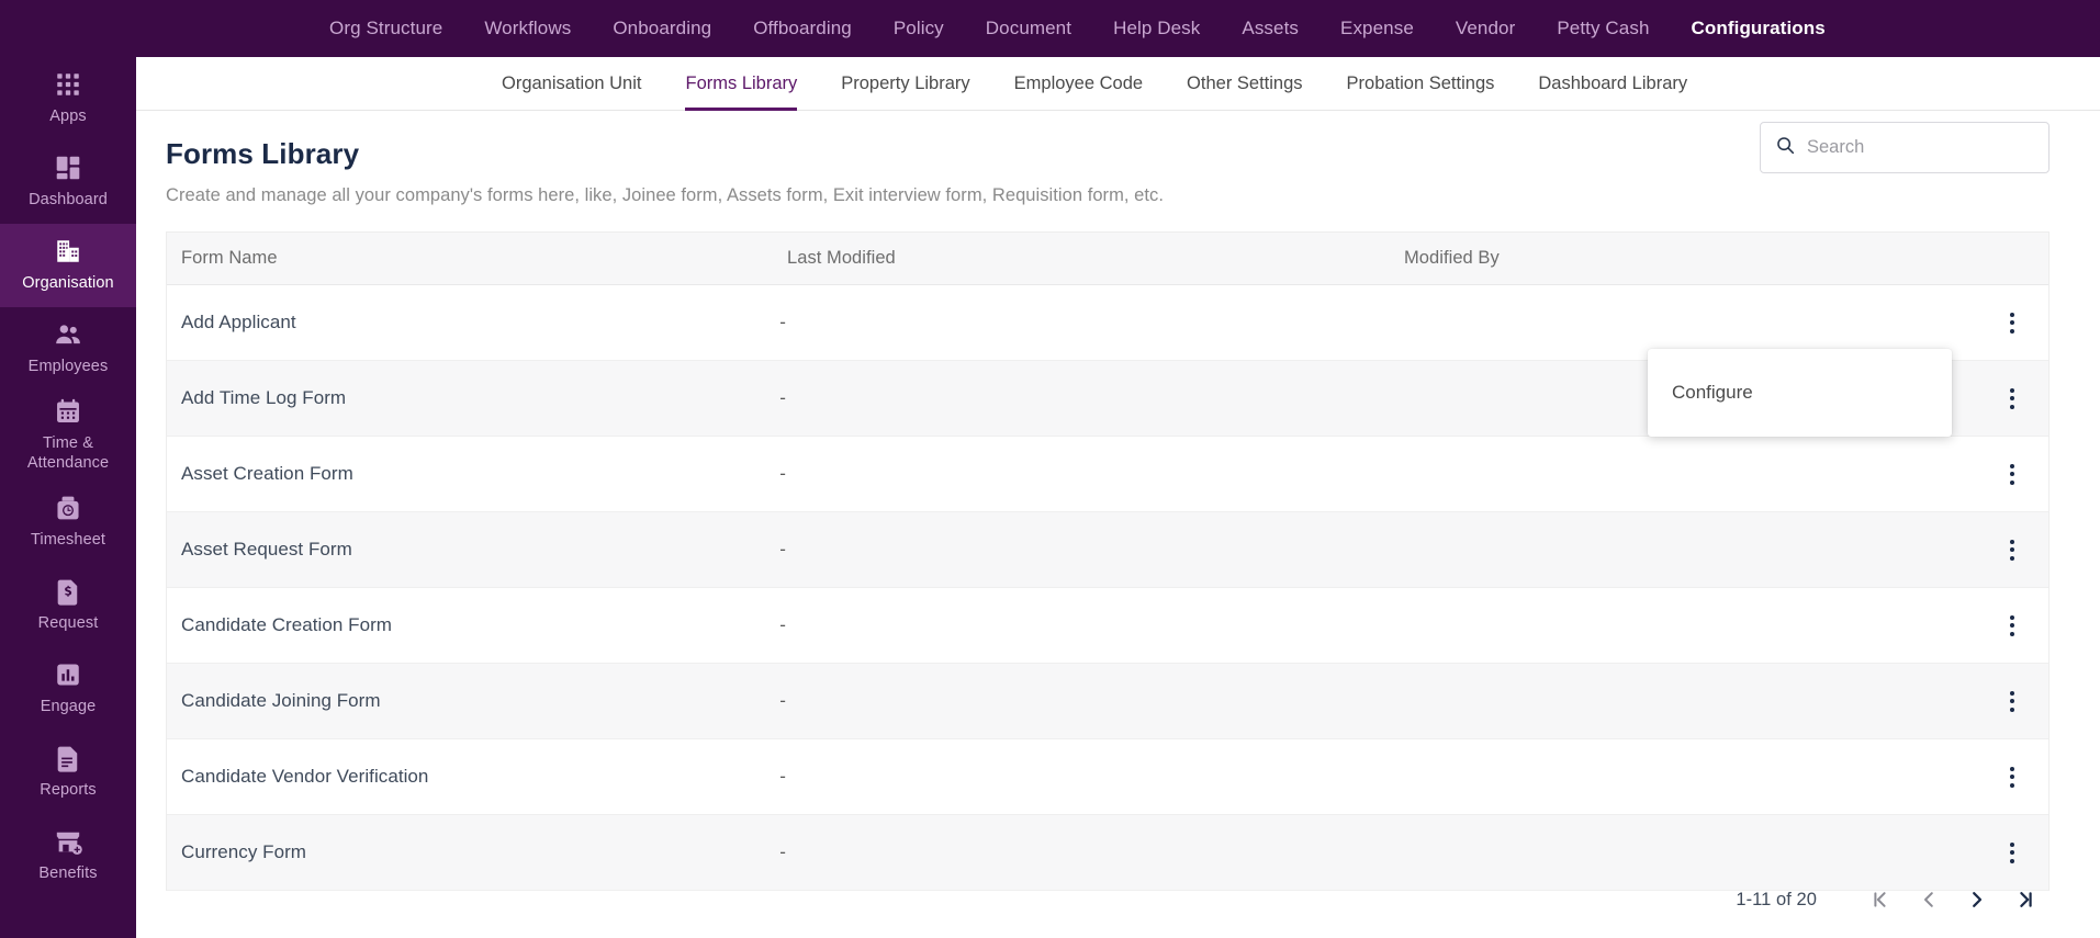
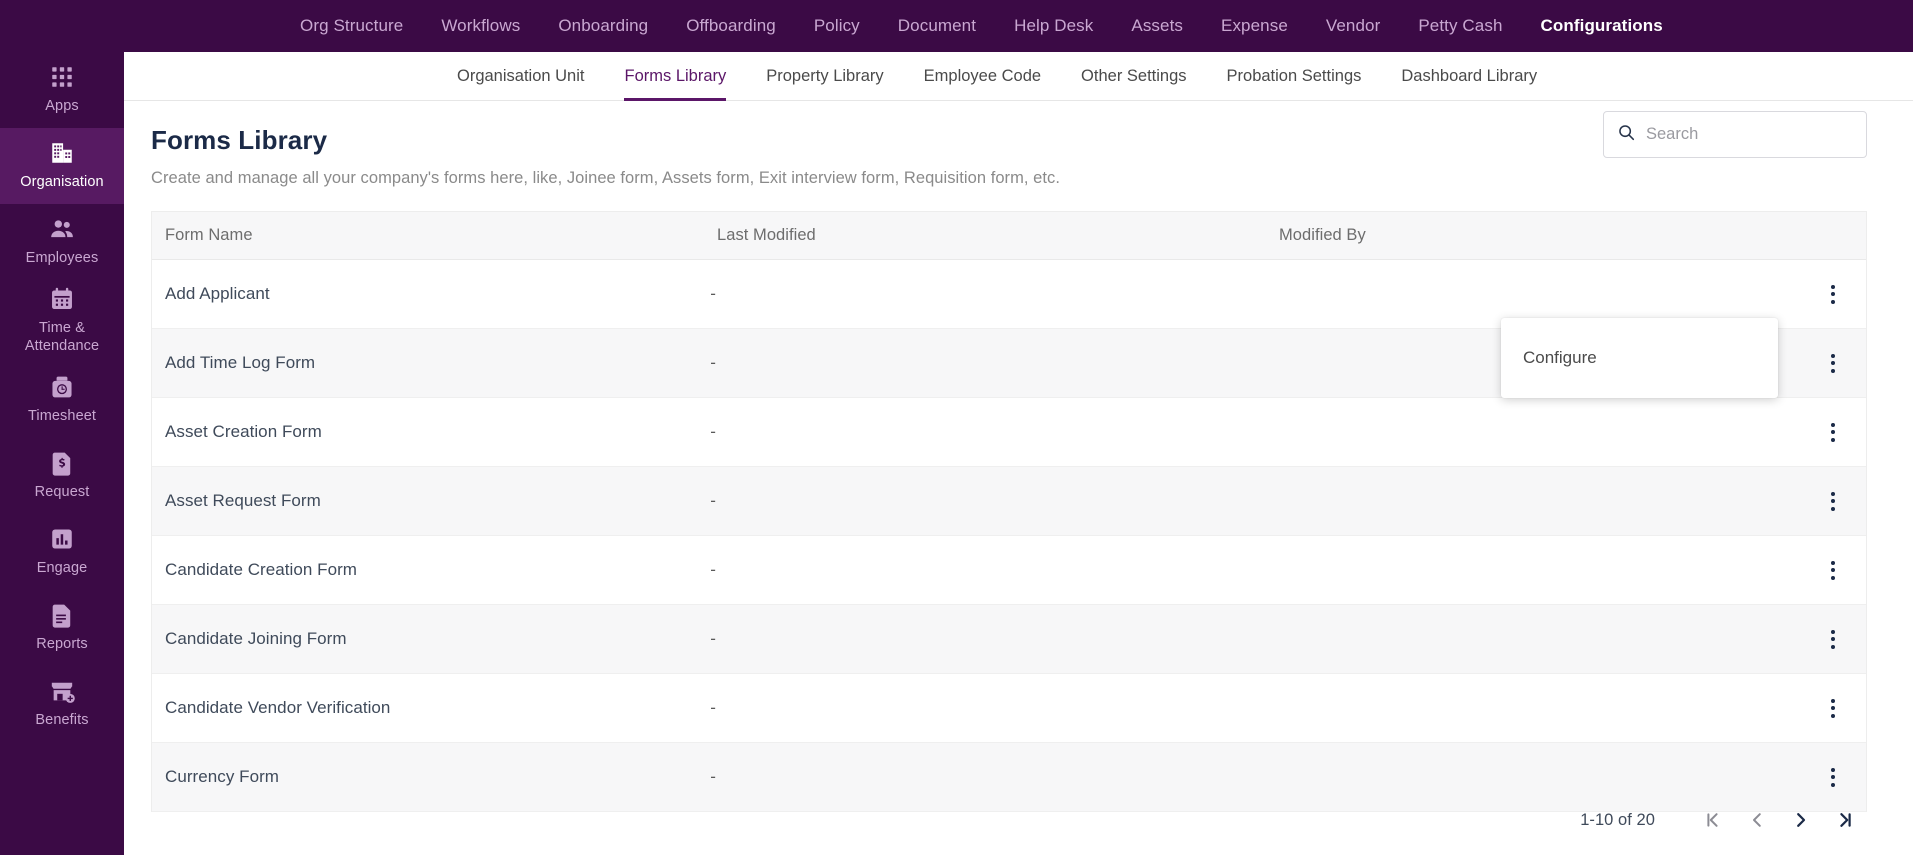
  Apps
- Dashboard
  Organisation
  Employees
  Time & Attendance
  Timesheet
  Request
  Engage
  Reports
  Benefits
  Org Structure
  Workflows
  Onboarding
  Offboarding
  Policy
  Document
  Help Desk
  Assets
  Expense
  Vendor
  Petty Cash
  Configurations
  Organisation Unit
  Forms Library
  Property Library
  Employee Code
  Other Settings
  Probation Settings
  Dashboard Library
  Forms Library
  Create and manage all your company's forms here, like, Joinee form, Assets form, Exit interview form, Requisition form, etc.
  Search
  Form Name
  Last Modified
  Modified By
  Add Applicant
  -
  Add Time Log Form
  -
  Asset Creation Form
  -
  Asset Request Form
  -
  Candidate Creation Form
  -
  Candidate Joining Form
  -
  Candidate Vendor Verification
  -
  Currency Form
  -
- 1-11 of 20
+ 1-10 of 20
  Configure
